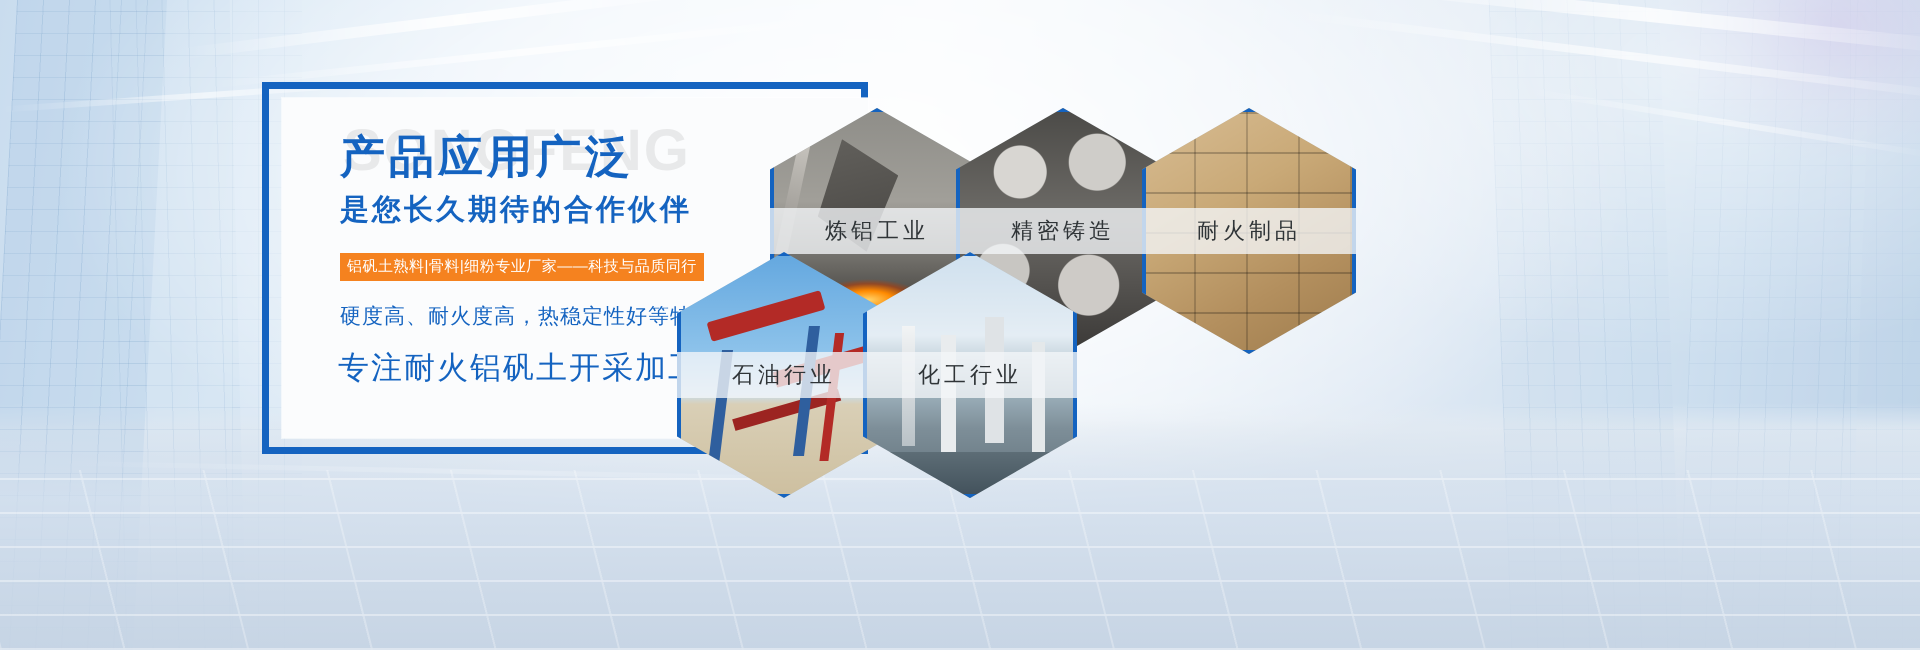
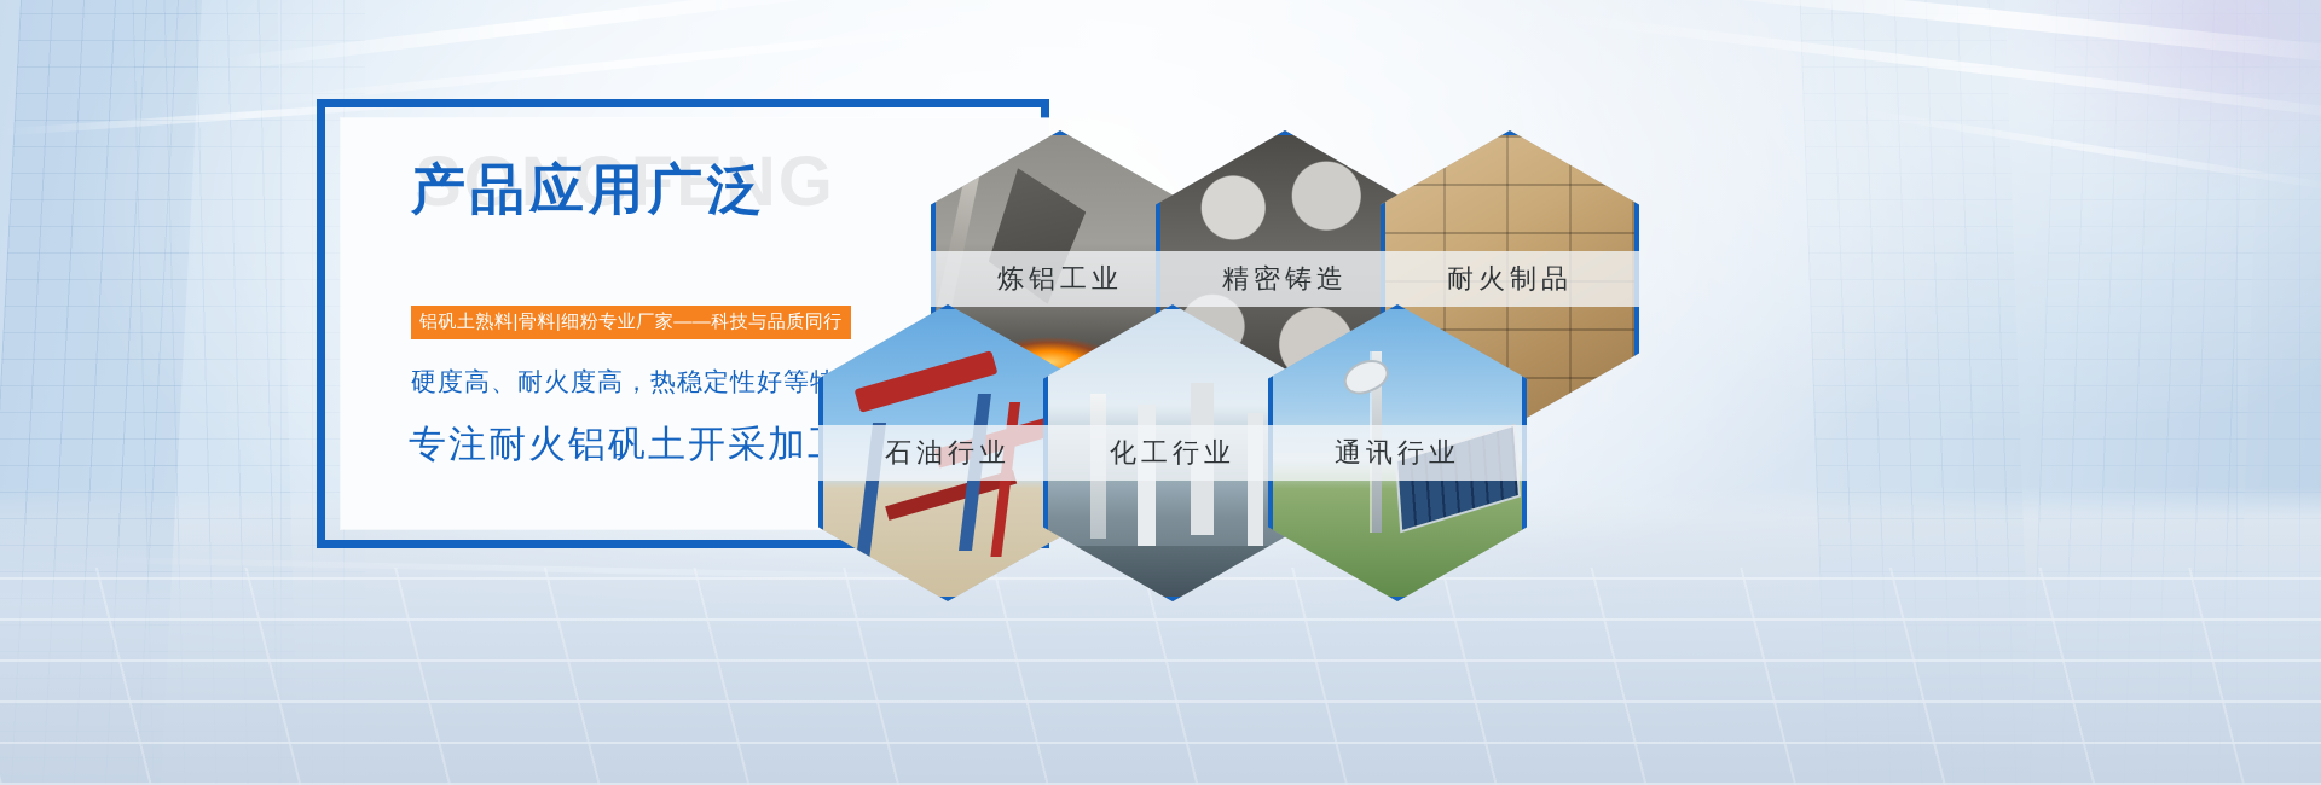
  SONGFENG
  产品应用广泛
- 是您长久期待的合作伙伴
  铝矾土熟料|骨料|细粉专业厂家——科技与品质同行
  硬度高、耐火度高，热稳定性好等
  专注耐火铝矾土开采加
  炼铝工业
  精密铸造
  耐火制品
  石油行业
  化工行业
+ 通讯行业
